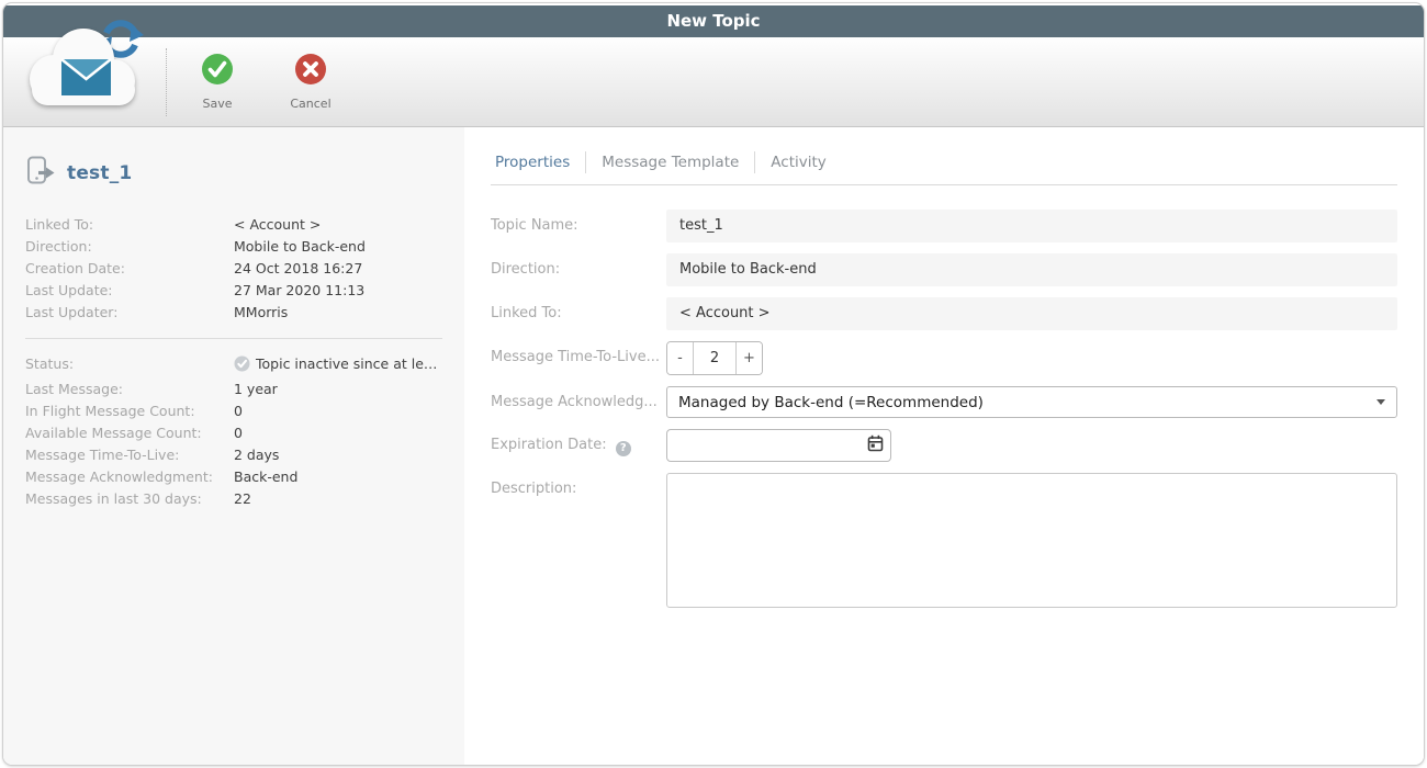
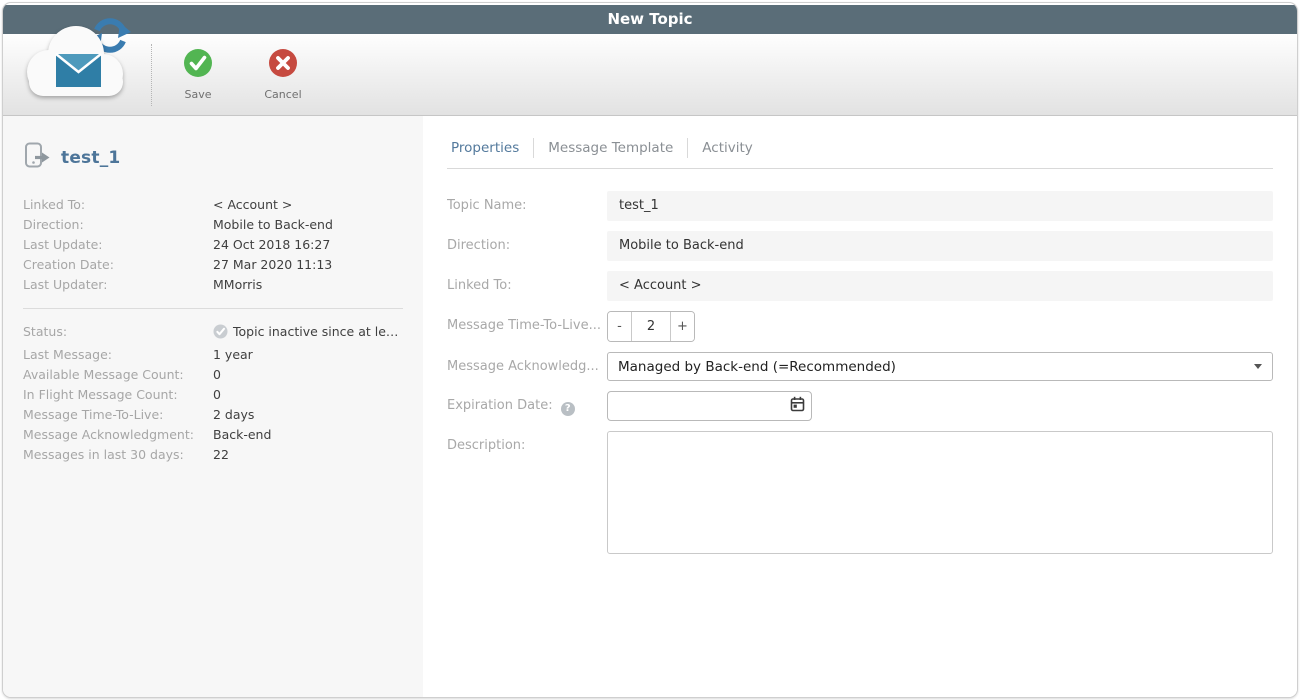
  New Topic
  Save
  Cancel
  test_1
  Linked To:
  < Account >
  Direction:
  Mobile to Back-end
- Creation Date:
+ Last Update:
  24 Oct 2018 16:27
- Last Update:
+ Creation Date:
  27 Mar 2020 11:13
  Last Updater:
  MMorris
  Status:
  Topic inactive since at least
  Last Message:
  1 year
- In Flight Message Count:
+ Available Message Count:
  0
- Available Message Count:
+ In Flight Message Count:
  0
  Message Time-To-Live:
  2 days
  Message Acknowledgment:
  Back-end
  Messages in last 30 days:
  22
  Properties
  Message Template
  Activity
  Topic Name:
  test_1
  Direction:
  Mobile to Back-end
  Linked To:
  < Account >
  Message Time-To-Live...
  -
  2
  +
  Message Acknowledg...
  Managed by Back-end (=Recommended)
  Expiration Date: ?
  Description:
